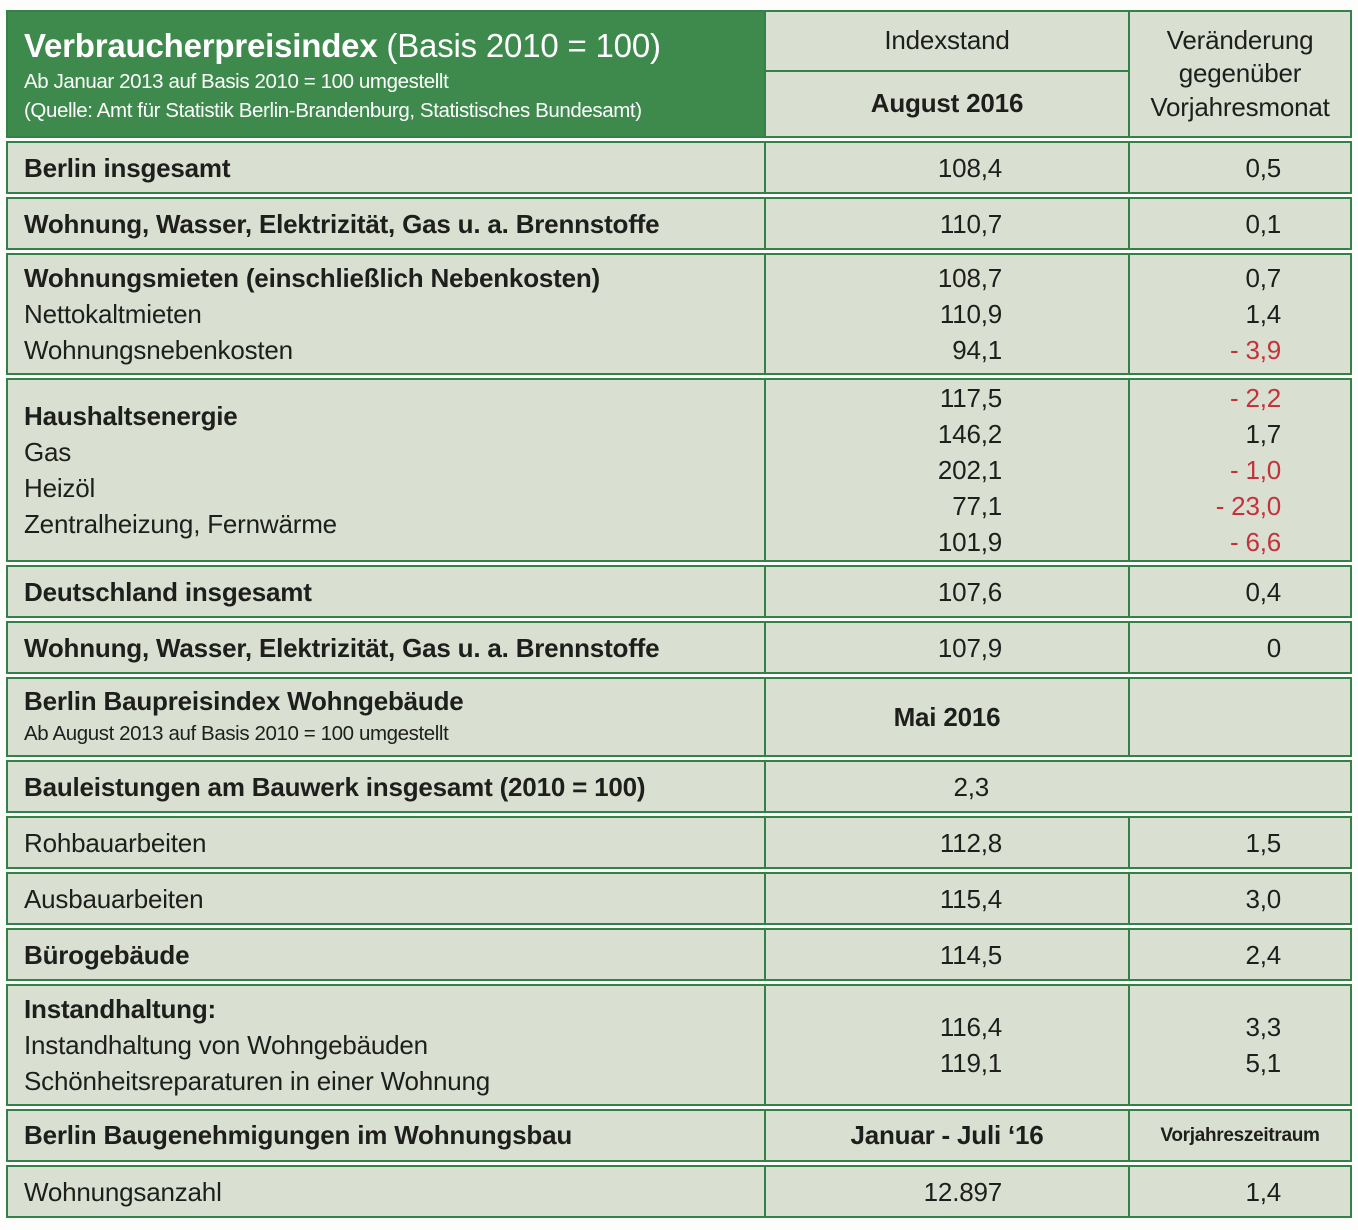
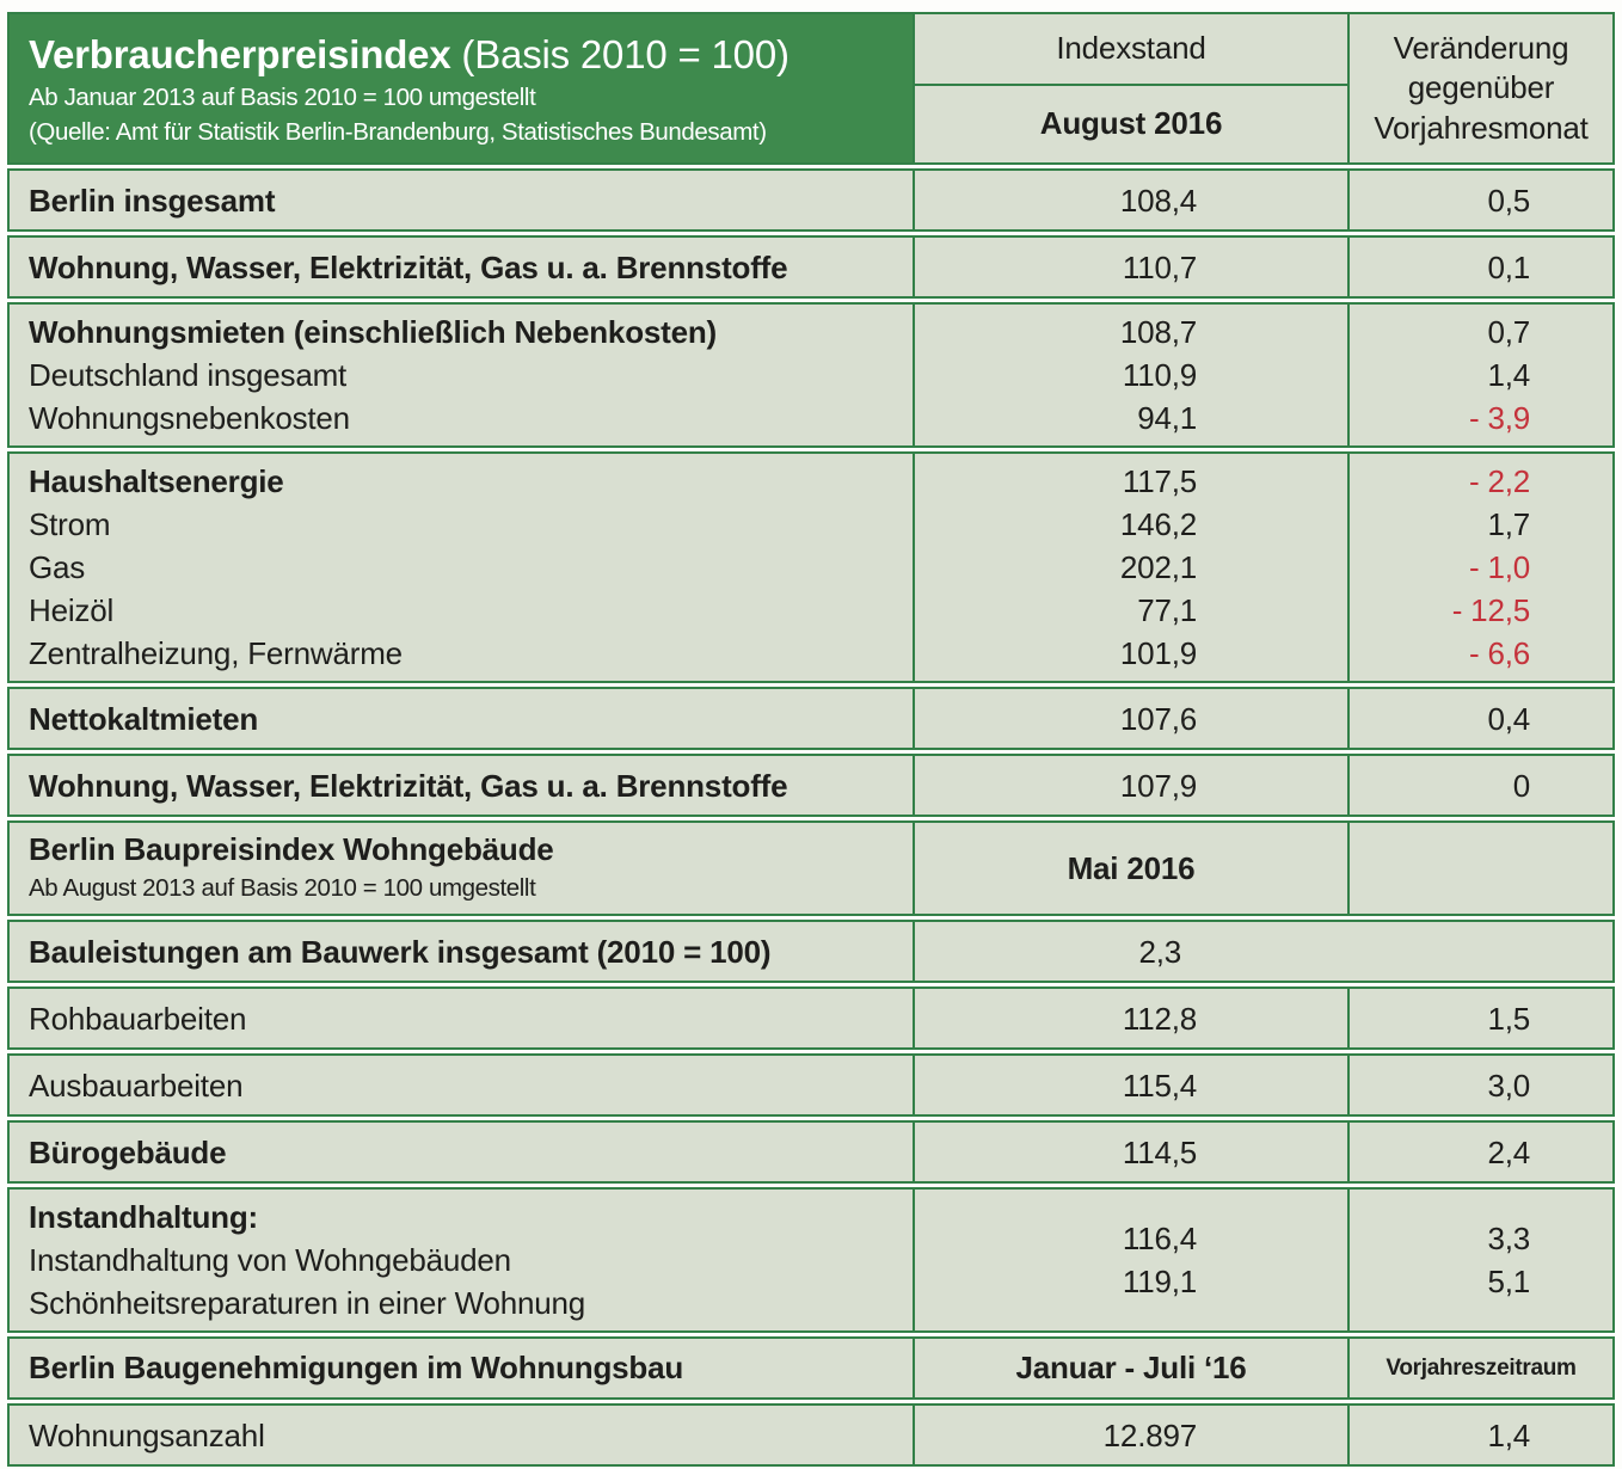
  Verbraucherpreisindex (Basis 2010 = 100)
  Ab Januar 2013 auf Basis 2010 = 100 umgestellt
  (Quelle: Amt für Statistik Berlin-Brandenburg, Statistisches Bundesamt)
  Indexstand
  August 2016
  Veränderung gegenüber Vorjahresmonat
  Berlin insgesamt
  108,4
  0,5
  Wohnung, Wasser, Elektrizität, Gas u. a. Brennstoffe
  110,7
  0,1
  Wohnungsmieten (einschließlich Nebenkosten)
- Nettokaltmieten
+ Deutschland insgesamt
  Wohnungsnebenkosten
  108,7
  110,9
  94,1
  0,7
  1,4
  - 3,9
  Haushaltsenergie
+ Strom
  Gas
  Heizöl
  Zentralheizung, Fernwärme
  117,5
  146,2
  202,1
  77,1
  101,9
  - 2,2
  1,7
  - 1,0
- - 23,0
+ - 12,5
  - 6,6
- Deutschland insgesamt
+ Nettokaltmieten
  107,6
  0,4
  Wohnung, Wasser, Elektrizität, Gas u. a. Brennstoffe
  107,9
  0
  Berlin Baupreisindex Wohngebäude
  Ab August 2013 auf Basis 2010 = 100 umgestellt
  Mai 2016
  Bauleistungen am Bauwerk insgesamt (2010 = 100)
  2,3
  Rohbauarbeiten
  112,8
  1,5
  Ausbauarbeiten
  115,4
  3,0
  Bürogebäude
  114,5
  2,4
  Instandhaltung:
  Instandhaltung von Wohngebäuden
  Schönheitsreparaturen in einer Wohnung
  116,4
  119,1
  3,3
  5,1
  Berlin Baugenehmigungen im Wohnungsbau
  Januar - Juli ‘16
  Vorjahreszeitraum
  Wohnungsanzahl
  12.897
  1,4
